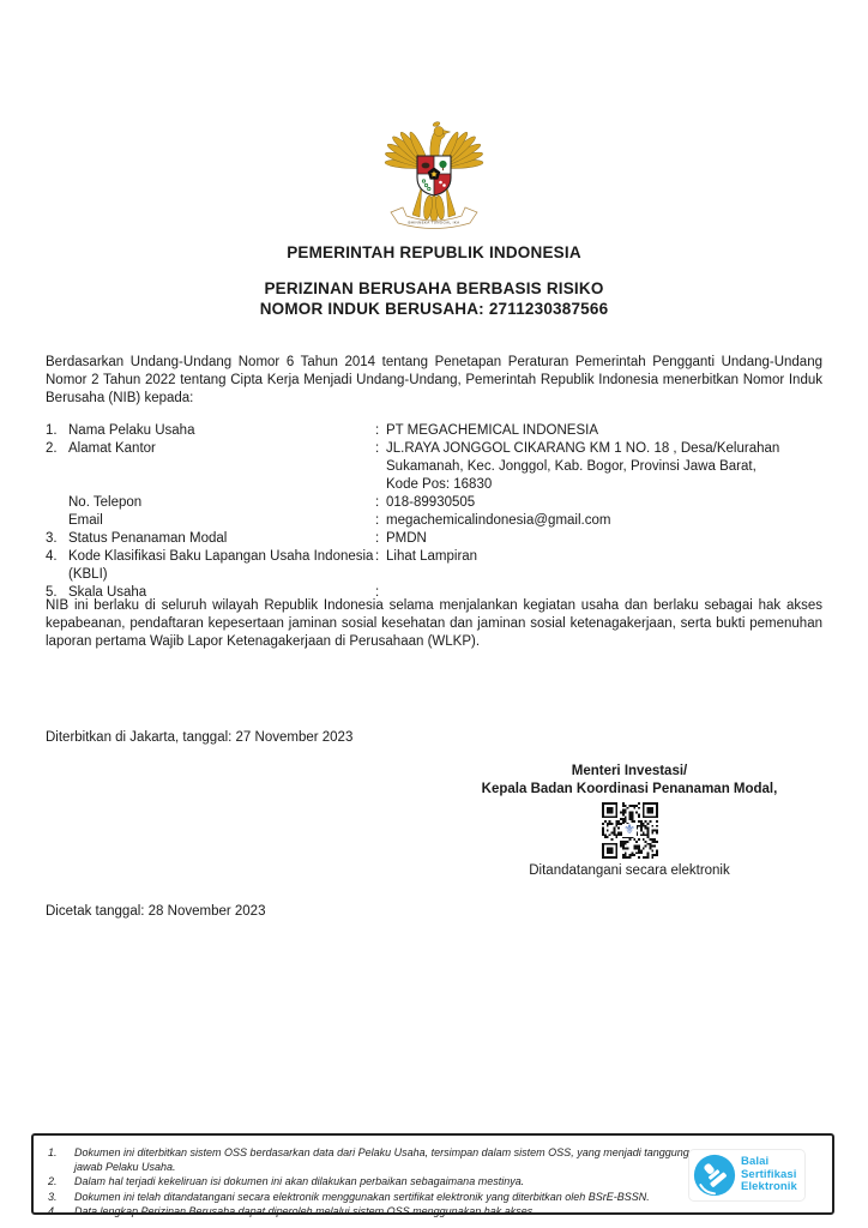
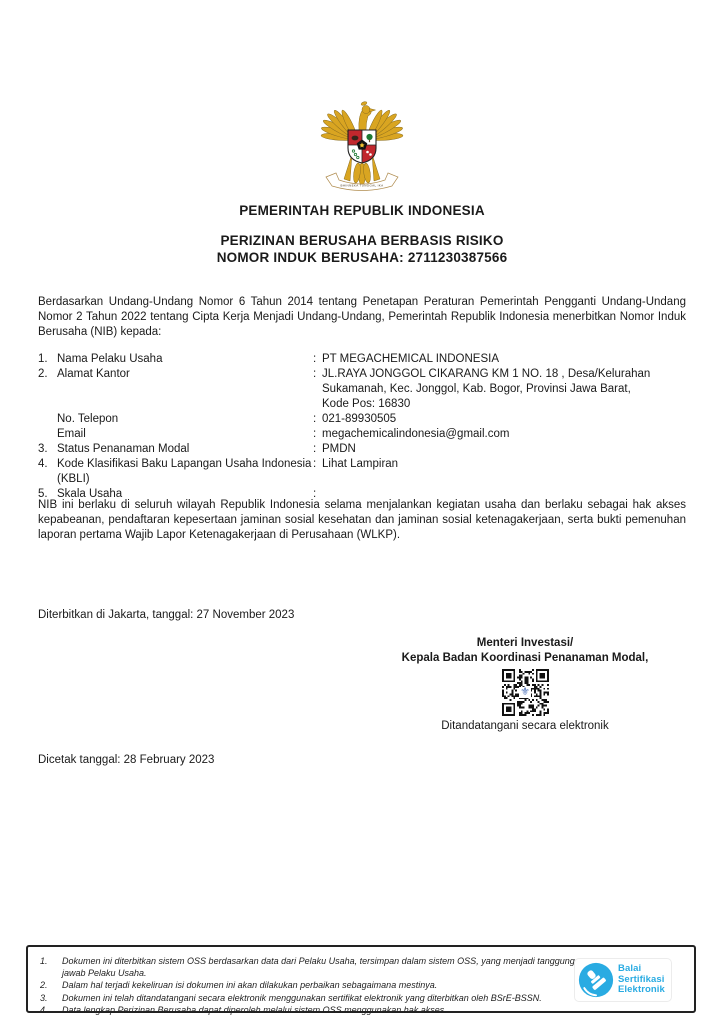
  PEMERINTAH REPUBLIK INDONESIA
  PERIZINAN BERUSAHA BERBASIS RISIKO
  NOMOR INDUK BERUSAHA: 2711230387566
  Berdasarkan Undang-Undang Nomor 6 Tahun 2014 tentang Penetapan Peraturan Pemerintah Pengganti Undang-Undang Nomor 2 Tahun 2022 tentang Cipta Kerja Menjadi Undang-Undang, Pemerintah Republik Indonesia menerbitkan Nomor Induk Berusaha (NIB) kepada:
  1.
  Nama Pelaku Usaha
  PT MEGACHEMICAL INDONESIA
  2.
  Alamat Kantor
  JL.RAYA JONGGOL CIKARANG KM 1 NO. 18 , Desa/Kelurahan
  Sukamanah, Kec. Jonggol, Kab. Bogor, Provinsi Jawa Barat,
  Kode Pos: 16830
  No. Telepon
- 018-89930505
+ 021-89930505
  Email
  megachemicalindonesia@gmail.com
  3.
  Status Penanaman Modal
  PMDN
  4.
  Kode Klasifikasi Baku Lapangan Usaha Indonesia
  (KBLI)
  Lihat Lampiran
  5.
  Skala Usaha
  NIB ini berlaku di seluruh wilayah Republik Indonesia selama menjalankan kegiatan usaha dan berlaku sebagai hak akses kepabeanan, pendaftaran kepesertaan jaminan sosial kesehatan dan jaminan sosial ketenagakerjaan, serta bukti pemenuhan laporan pertama Wajib Lapor Ketenagakerjaan di Perusahaan (WLKP).
  Diterbitkan di Jakarta, tanggal: 27 November 2023
  Menteri Investasi/
  Kepala Badan Koordinasi Penanaman Modal,
  ⚜
  Ditandatangani secara elektronik
- Dicetak tanggal: 28 November 2023
+ Dicetak tanggal: 28 February 2023
  1.
  Dokumen ini diterbitkan sistem OSS berdasarkan data dari Pelaku Usaha, tersimpan dalam sistem OSS, yang menjadi tanggung jawab Pelaku Usaha.
  2.
  Dalam hal terjadi kekeliruan isi dokumen ini akan dilakukan perbaikan sebagaimana mestinya.
  3.
  Dokumen ini telah ditandatangani secara elektronik menggunakan sertifikat elektronik yang diterbitkan oleh BSrE-BSSN.
  4.
  Data lengkap Perizinan Berusaha dapat diperoleh melalui sistem OSS menggunakan hak akses.
  Balai
  Sertifikasi
  Elektronik
